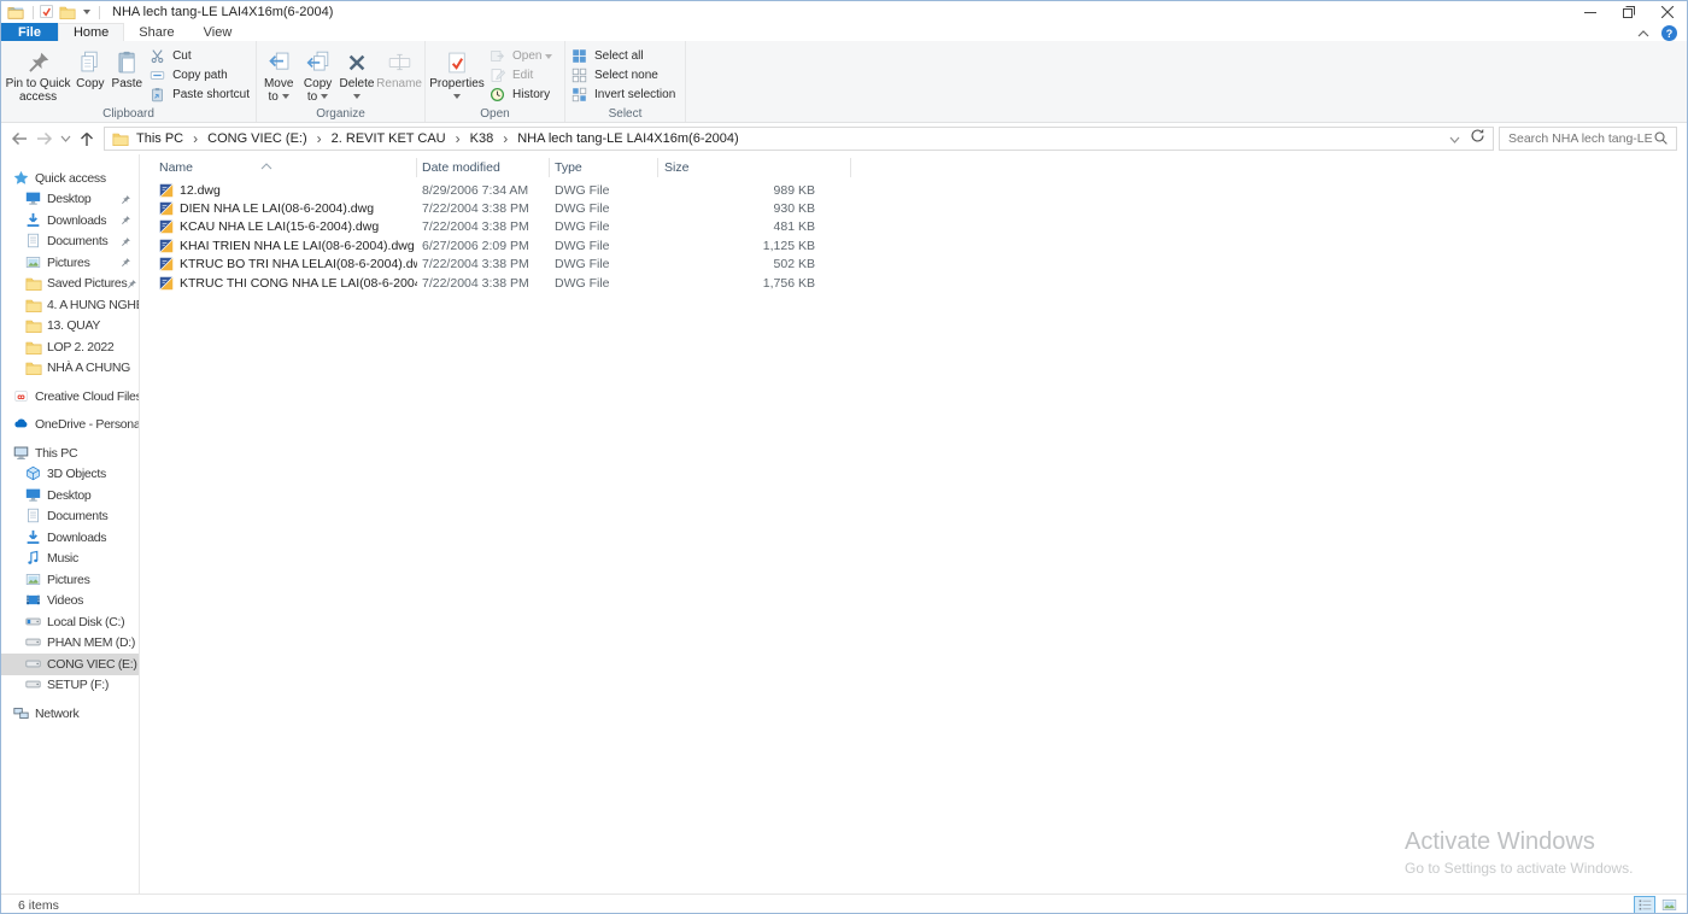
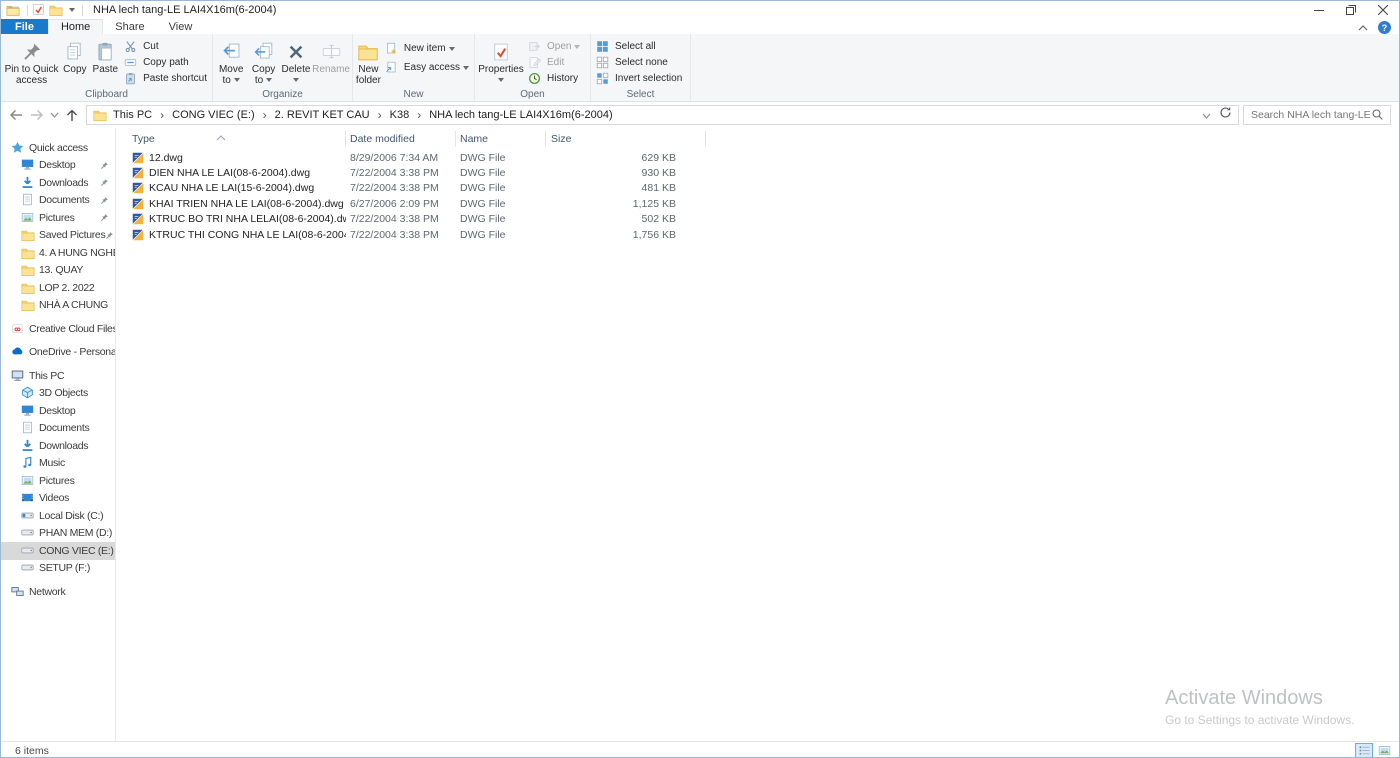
  NHA lech tang-LE LAI4X16m(6-2004)
  File
  Home
  Share
  View
  ?
  Pin to Quick access
  Copy
  Paste
  Cut
  Copy path
  Paste shortcut
  Clipboard
  Move to
  Copy to
  Delete
  Rename
  Organize
+ New folder
+ New item
+ Easy access
+ New
  Properties
  Open
  Edit
  History
  Open
  Select all
  Select none
  Invert selection
  Select
  This PC
  ›
  CONG VIEC (E:)
  ›
  2. REVIT KET CAU
  ›
  K38
  ›
  NHA lech tang-LE LAI4X16m(6-2004)
  Search NHA lech tang-LE
  Quick access
  Desktop
  Downloads
  Documents
  Pictures
  Saved Pictures
  4. A HUNG NGH
  13. QUAY
  LOP 2. 2022
  NHÀ A CHUNG
  Creative Cloud File
  OneDrive - Persona
  This PC
  3D Objects
  Desktop
  Documents
  Downloads
  Music
  Pictures
  Videos
  Local Disk (C:)
  PHAN MEM (D:)
  CONG VIEC (E:)
  SETUP (F:)
  Network
- Name
+ Type
  Date modified
- Type
+ Name
  Size
  12.dwg
  8/29/2006 7:34 AM
  DWG File
- 989 KB
+ 629 KB
  DIEN NHA LE LAI(08-6-2004).dwg
  7/22/2004 3:38 PM
  DWG File
  930 KB
  KCAU NHA LE LAI(15-6-2004).dwg
  7/22/2004 3:38 PM
  DWG File
  481 KB
  KHAI TRIEN NHA LE LAI(08-6-2004).dwg
  6/27/2006 2:09 PM
  DWG File
  1,125 KB
  KTRUC BO TRI NHA LELAI(08-6-2004).d
  7/22/2004 3:38 PM
  DWG File
  502 KB
  KTRUC THI CONG NHA LE LAI(08-6-200
  7/22/2004 3:38 PM
  DWG File
  1,756 KB
  Activate Windows
  Go to Settings to activate Windows.
  6 items
